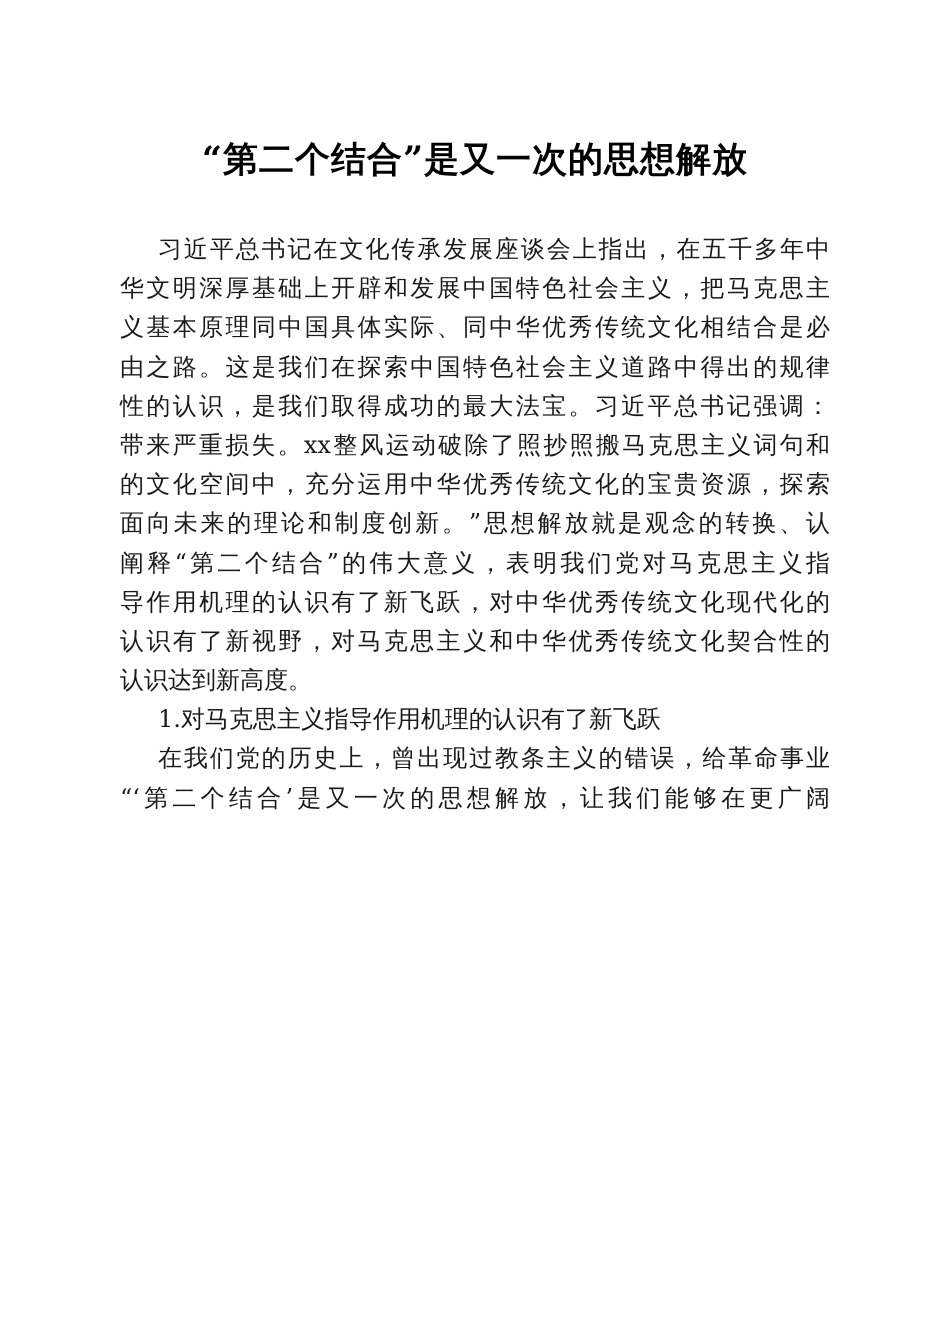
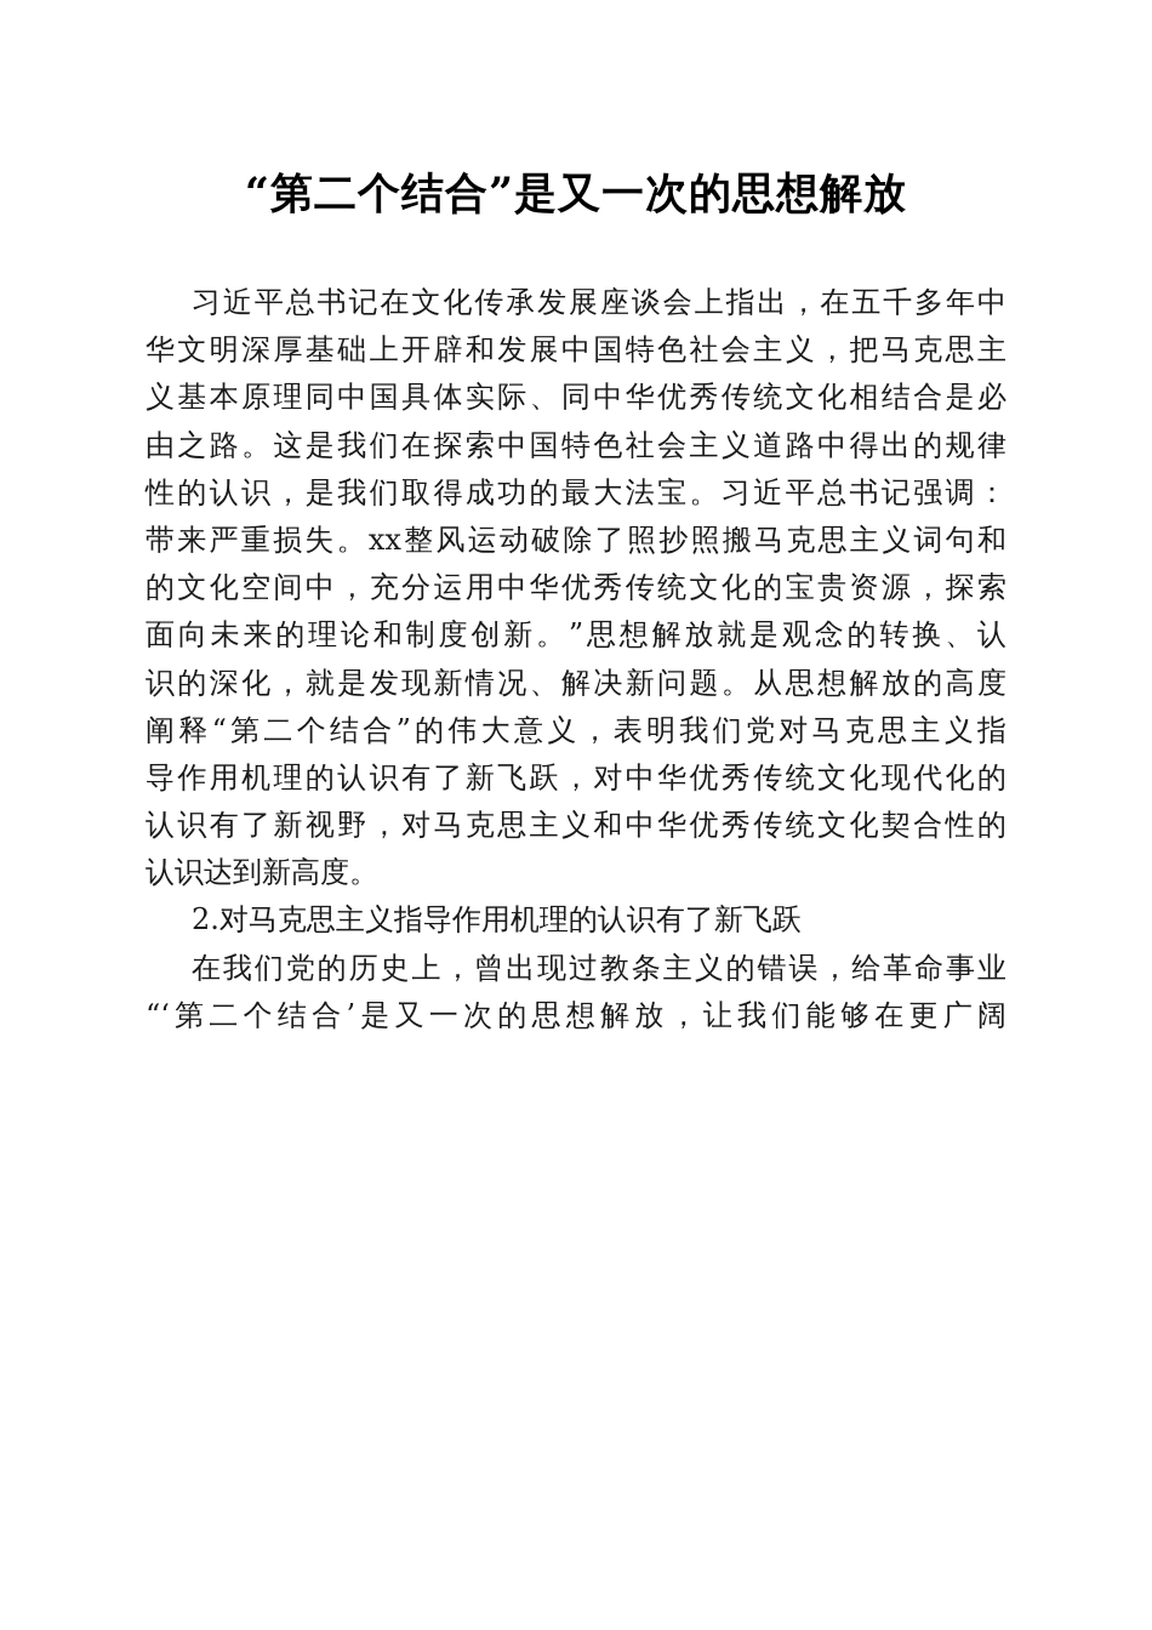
  “第二个结合”是又一次的思想解放
  习近平总书记在文化传承发展座谈会上指出，在五千多年中
  华文明深厚基础上开辟和发展中国特色社会主义，把马克思主
  义基本原理同中国具体实际、同中华优秀传统文化相结合是必
  由之路。这是我们在探索中国特色社会主义道路中得出的规律
  性的认识，是我们取得成功的最大法宝。习近平总书记强调：
  带来严重损失。xx整风运动破除了照抄照搬马克思主义词句和
  的文化空间中，充分运用中华优秀传统文化的宝贵资源，探索
  面向未来的理论和制度创新。”思想解放就是观念的转换、认
+ 识的深化，就是发现新情况、解决新问题。从思想解放的高度
  阐释“第二个结合”的伟大意义，表明我们党对马克思主义指
  导作用机理的认识有了新飞跃，对中华优秀传统文化现代化的
  认识有了新视野，对马克思主义和中华优秀传统文化契合性的
  认识达到新高度。
- 1.对马克思主义指导作用机理的认识有了新飞跃
+ 2.对马克思主义指导作用机理的认识有了新飞跃
  在我们党的历史上，曾出现过教条主义的错误，给革命事业
  “‘第二个结合’是又一次的思想解放，让我们能够在更广阔
